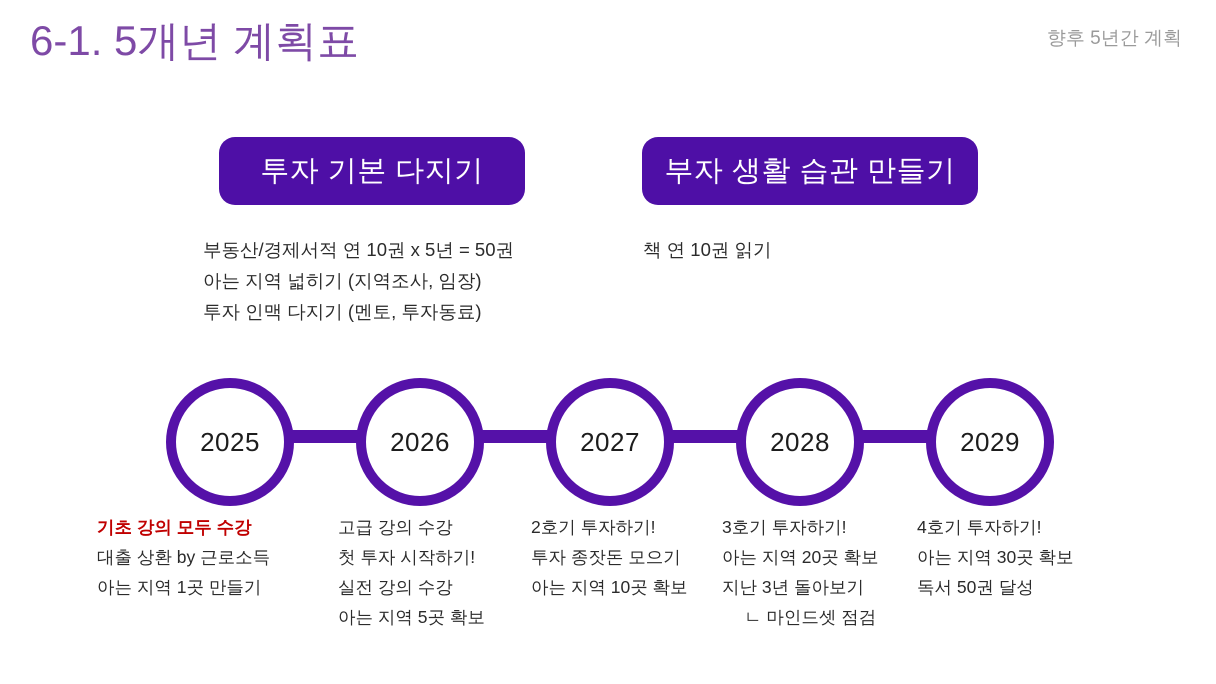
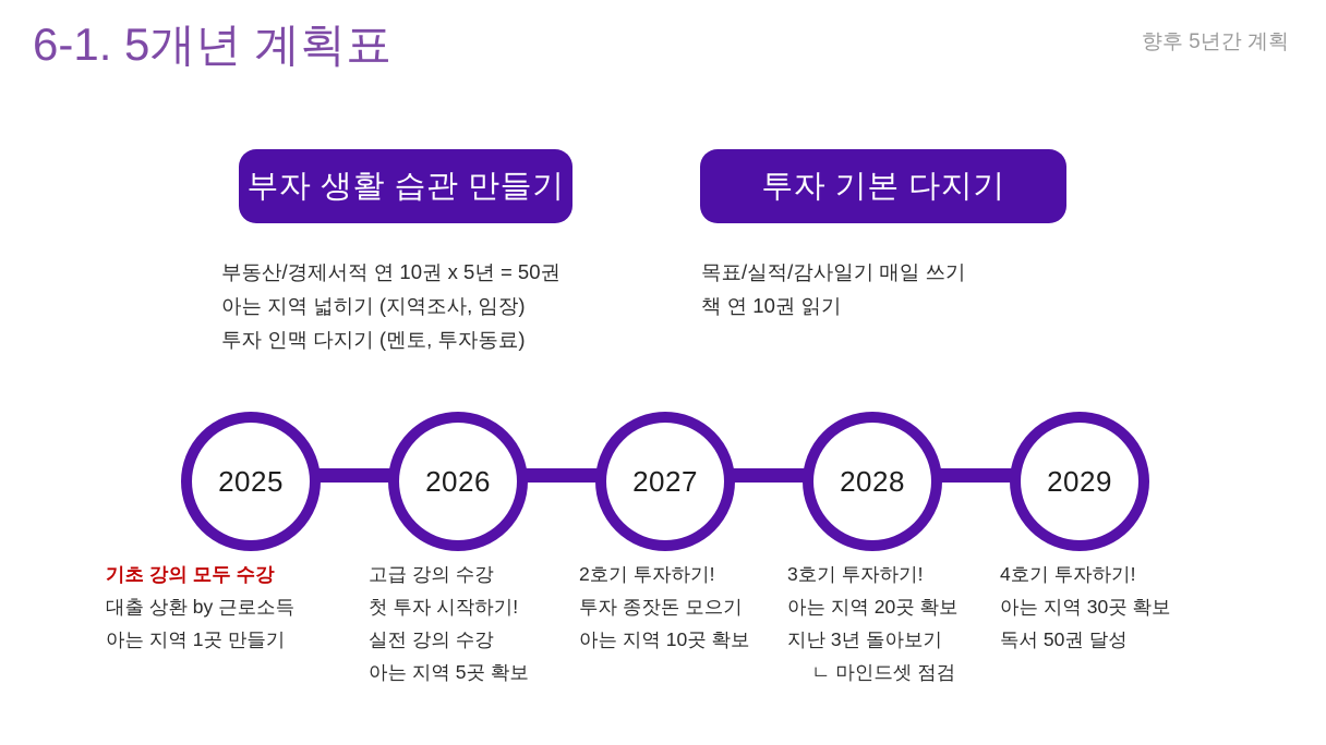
  6-1. 5개년 계획표
  향후 5년간 계획
- 투자 기본 다지기
+ 부자 생활 습관 만들기
  부동산/경제서적 연 10권 x 5년 = 50권
  아는 지역 넓히기 (지역조사, 임장)
  투자 인맥 다지기 (멘토, 투자동료)
- 부자 생활 습관 만들기
+ 투자 기본 다지기
+ 목표/실적/감사일기 매일 쓰기
  책 연 10권 읽기
  2025
  2026
  2027
  2028
  2029
  기초 강의 모두 수강
  대출 상환 by 근로소득
  아는 지역 1곳 만들기
  고급 강의 수강
  첫 투자 시작하기!
  실전 강의 수강
  아는 지역 5곳 확보
  2호기 투자하기!
  투자 종잣돈 모으기
  아는 지역 10곳 확보
  3호기 투자하기!
  아는 지역 20곳 확보
  지난 3년 돌아보기
  ㄴ 마인드셋 점검
  4호기 투자하기!
  아는 지역 30곳 확보
  독서 50권 달성
